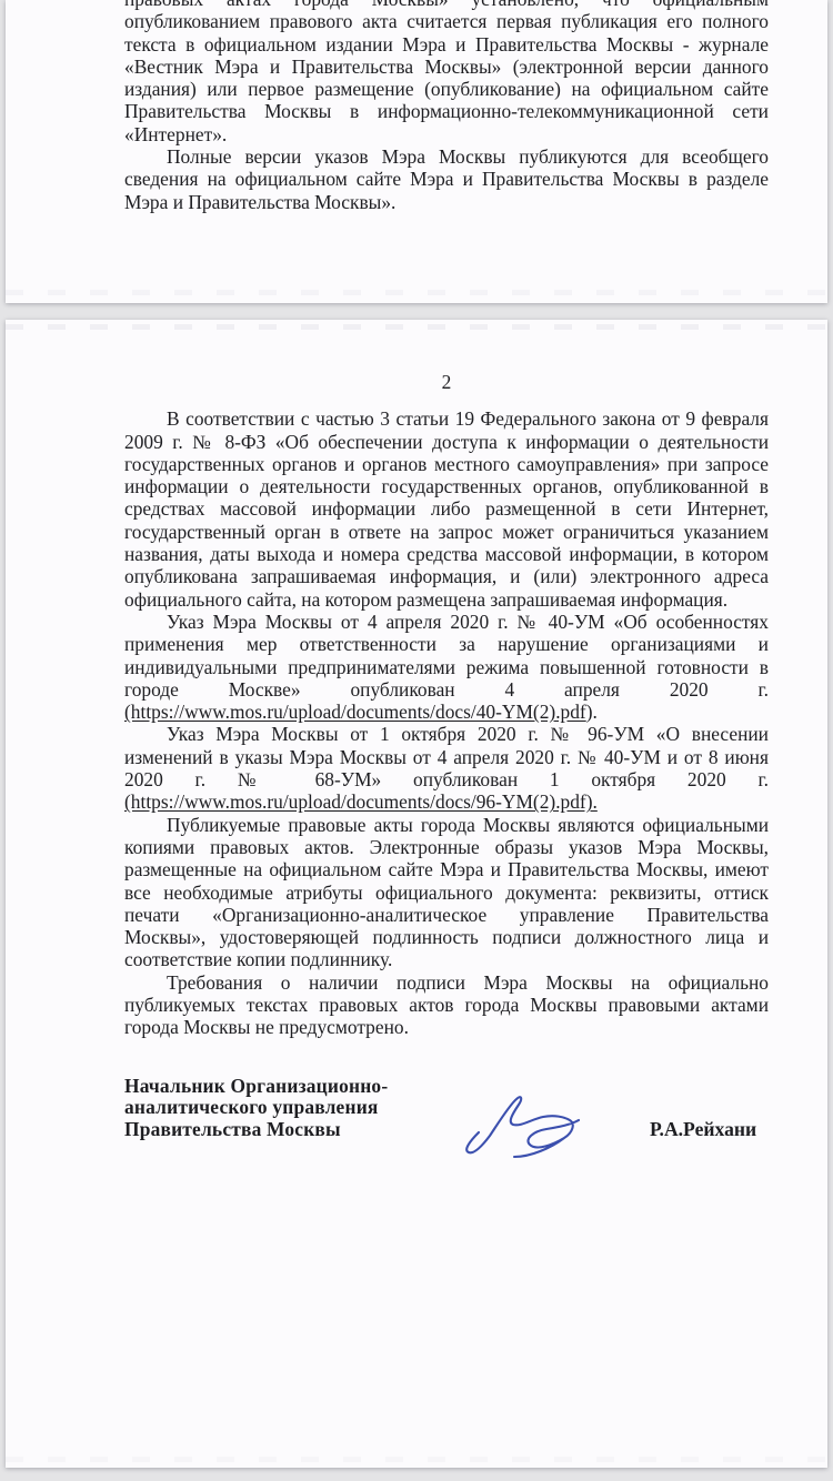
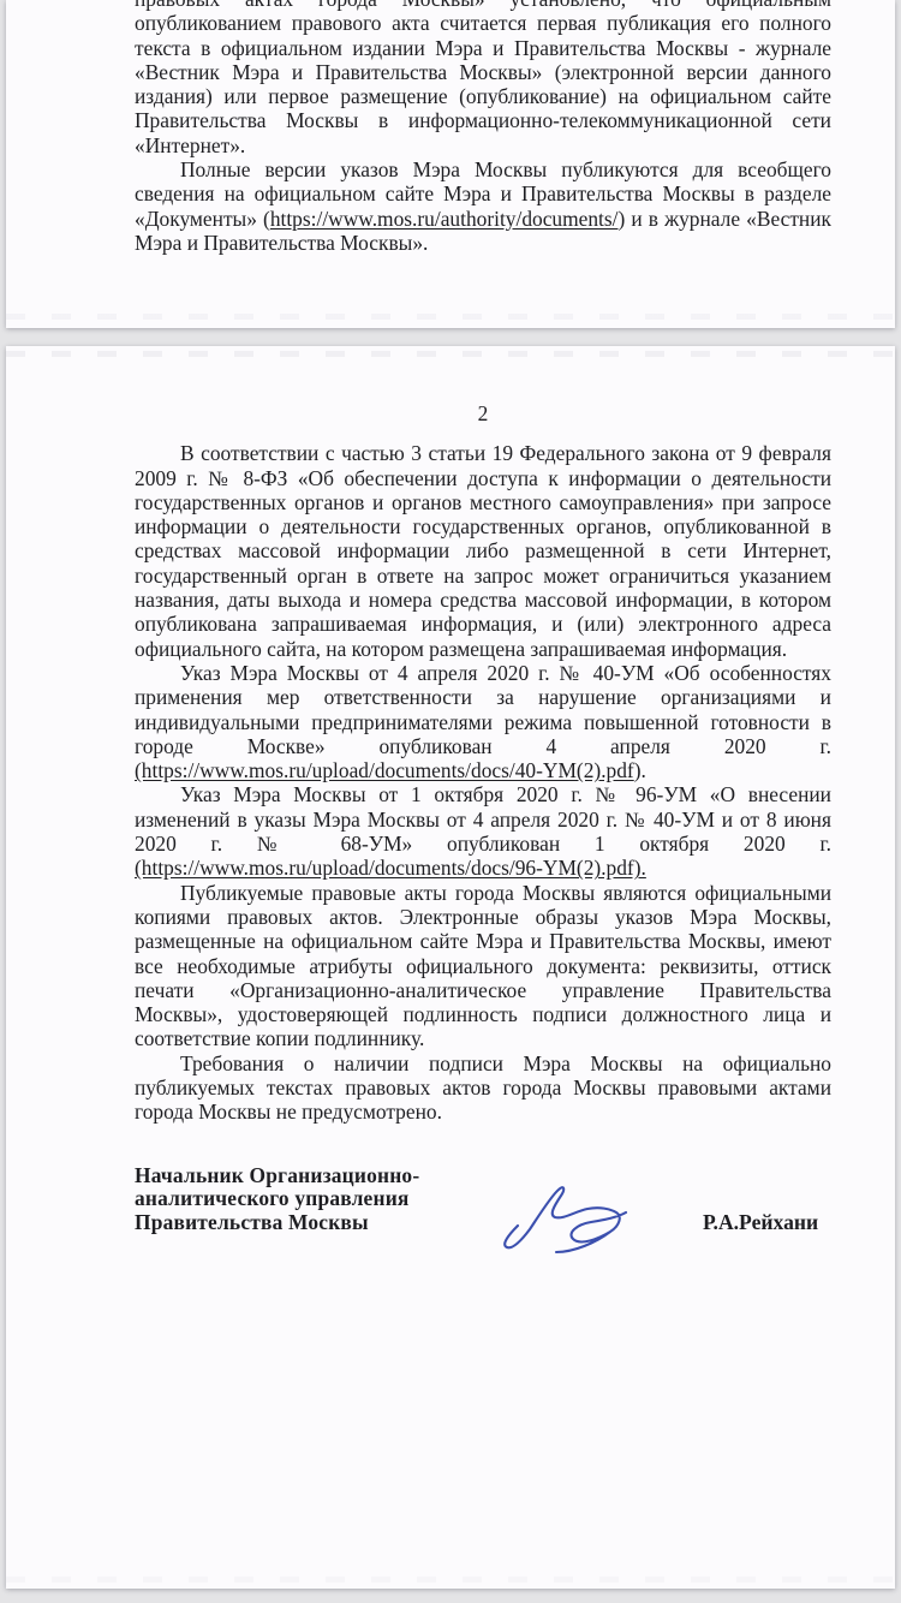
  опубликованием правового акта считается первая публикация его полного
  текста в официальном издании Мэра и Правительства Москвы - журнале
  «Вестник Мэра и Правительства Москвы» (электронной версии данного
  издания) или первое размещение (опубликование) на официальном сайте
  Правительства Москвы в информационно-телекоммуникационной сети
  «Интернет».
  Полные версии указов Мэра Москвы публикуются для всеобщего
  сведения на официальном сайте Мэра и Правительства Москвы в разделе
+ «Документы» (https://www.mos.ru/authority/documents/) и в журнале «Вестник
  Мэра и Правительства Москвы».
  2
  В соответствии с частью 3 статьи 19 Федерального закона от 9 февраля
  2009 г. № 8-ФЗ «Об обеспечении доступа к информации о деятельности
  государственных органов и органов местного самоуправления» при запросе
  информации о деятельности государственных органов, опубликованной в
  средствах массовой информации либо размещенной в сети Интернет,
  государственный орган в ответе на запрос может ограничиться указанием
  названия, даты выхода и номера средства массовой информации, в котором
  опубликована запрашиваемая информация, и (или) электронного адреса
  официального сайта, на котором размещена запрашиваемая информация.
  Указ Мэра Москвы от 4 апреля 2020 г. № 40-УМ «Об особенностях
  применения мер ответственности за нарушение организациями и
  индивидуальными предпринимателями режима повышенной готовности в
  городе Москве» опубликован 4 апреля 2020 г.
  (https://www.mos.ru/upload/documents/docs/40-YM(2).pdf).
  Указ Мэра Москвы от 1 октября 2020 г. № 96-УМ «О внесении
  изменений в указы Мэра Москвы от 4 апреля 2020 г. № 40-УМ и от 8 июня
  2020 г. № 68-УМ» опубликован 1 октября 2020 г.
  (https://www.mos.ru/upload/documents/docs/96-YM(2).pdf).
  Публикуемые правовые акты города Москвы являются официальными
  копиями правовых актов. Электронные образы указов Мэра Москвы,
  размещенные на официальном сайте Мэра и Правительства Москвы, имеют
  все необходимые атрибуты официального документа: реквизиты, оттиск
  печати «Организационно-аналитическое управление Правительства
  Москвы», удостоверяющей подлинность подписи должностного лица и
  соответствие копии подлиннику.
  Требования о наличии подписи Мэра Москвы на официально
  публикуемых текстах правовых актов города Москвы правовыми актами
  города Москвы не предусмотрено.
  Начальник Организационно-
  аналитического управления
  Правительства Москвы
  Р.А.Рейхани
